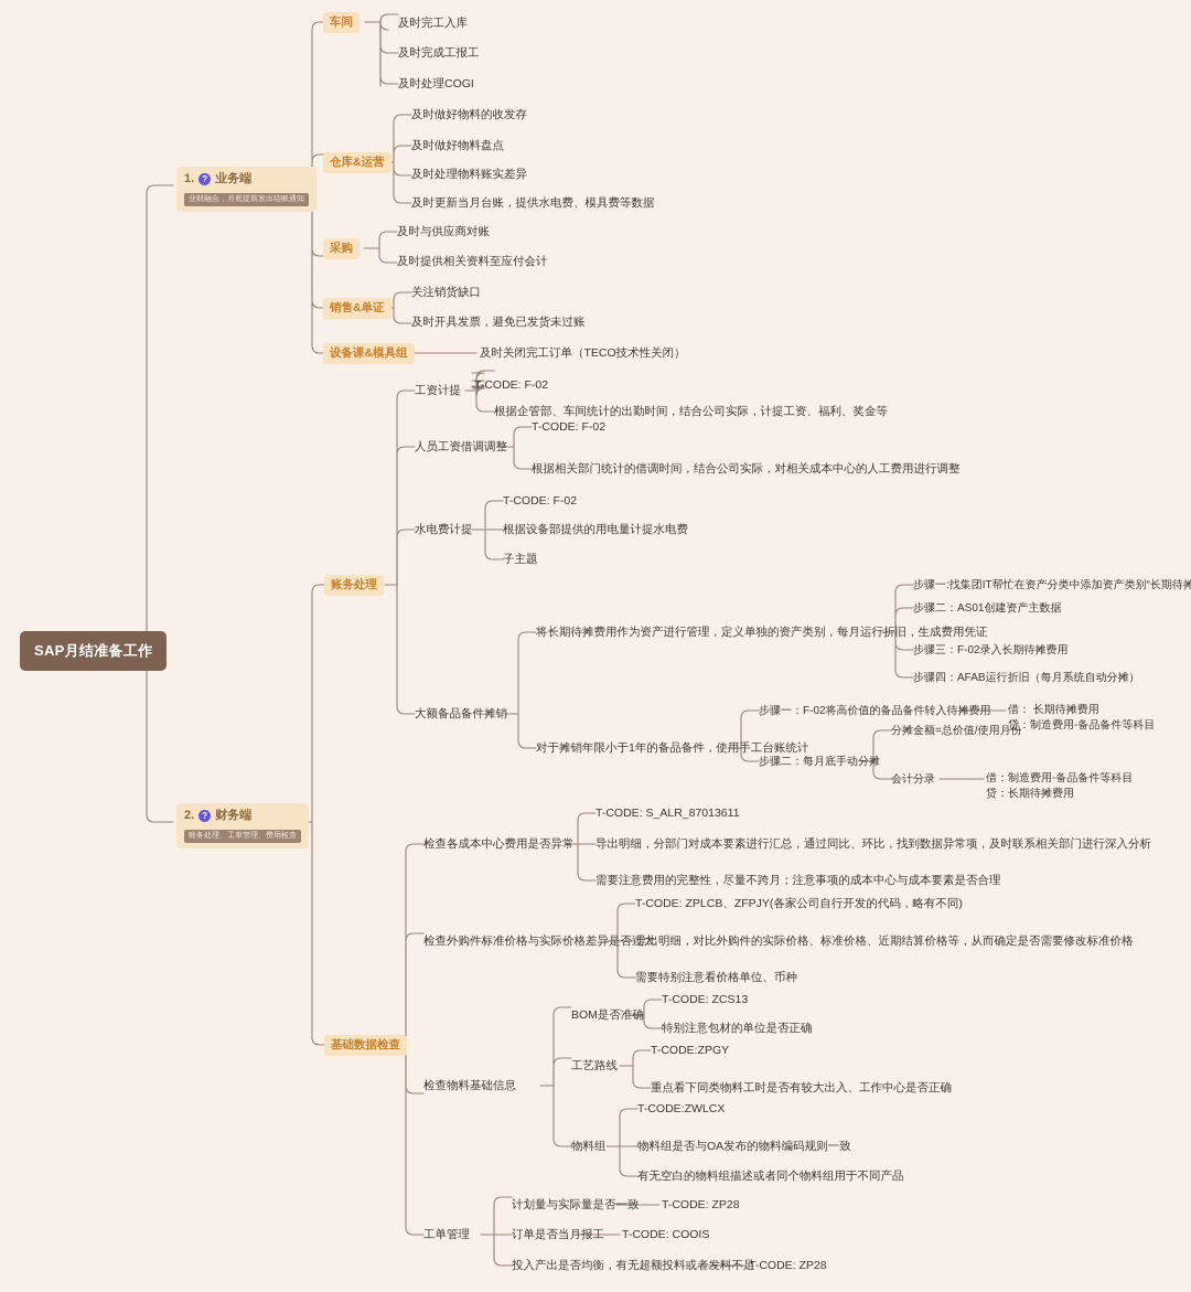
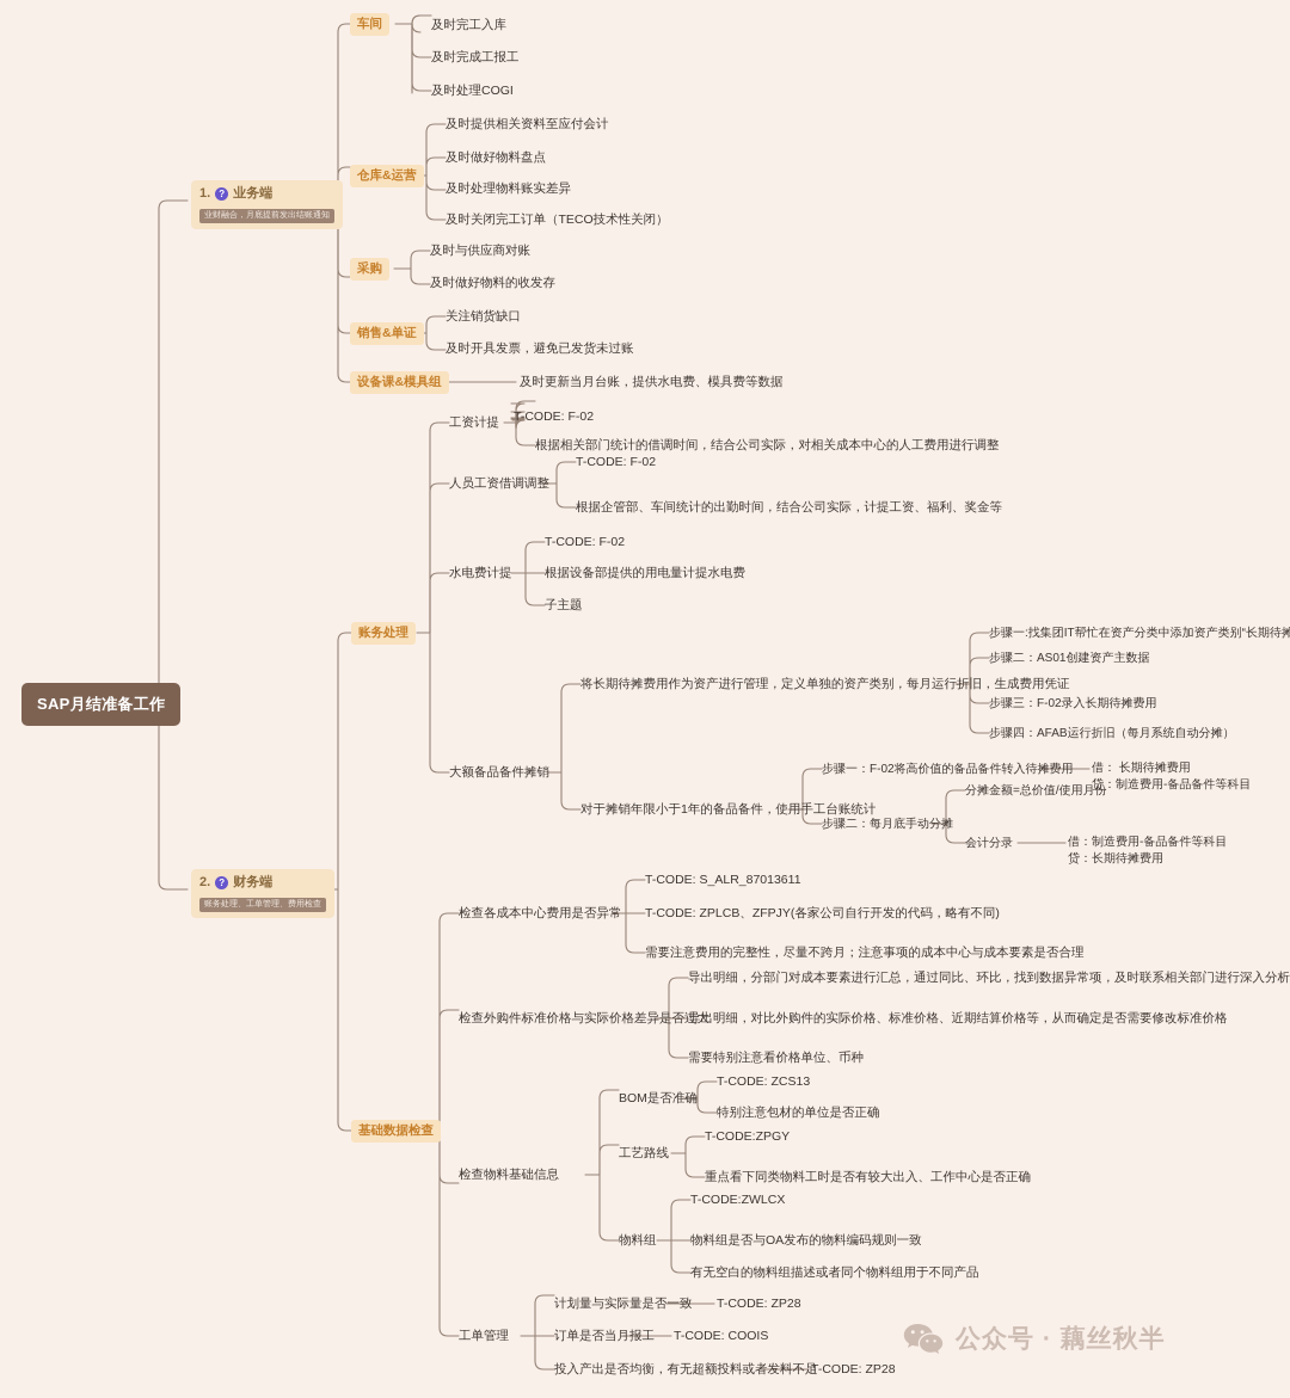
  SAP月结准备工作
  1.
  ?
  业务端
  车间
  仓库&运营
  采购
  销售&单证
  设备课&模具组
  及时完工入库
  及时完成工报工
  及时处理COGI
- 及时做好物料的收发存
+ 及时提供相关资料至应付会计
  及时做好物料盘点
  及时处理物料账实差异
- 及时更新当月台账，提供水电费、模具费等数据
+ 及时关闭完工订单（TECO技术性关闭）
  及时与供应商对账
- 及时提供相关资料至应付会计
+ 及时做好物料的收发存
  关注销货缺口
  及时开具发票，避免已发货未过账
- 及时关闭完工订单（TECO技术性关闭）
+ 及时更新当月台账，提供水电费、模具费等数据
  2.
  ?
  财务端
  账务处理
  工资计提
  T-CODE: F-02
- 根据企管部、车间统计的出勤时间，结合公司实际，计提工资、福利、奖金等
+ 根据相关部门统计的借调时间，结合公司实际，对相关成本中心的人工费用进行调整
  人员工资借调调整
  T-CODE: F-02
- 根据相关部门统计的借调时间，结合公司实际，对相关成本中心的人工费用进行调整
+ 根据企管部、车间统计的出勤时间，结合公司实际，计提工资、福利、奖金等
  水电费计提
  T-CODE: F-02
  根据设备部提供的用电量计提水电费
  子主题
  大额备品备件摊销
  将长期待摊费用作为资产进行管理，定义单独的资产类别，每月运行折旧，生成费用凭证
  步骤一:找集团IT帮忙在资产分类中添加资产类别“长期待摊
  步骤二：AS01创建资产主数据
  步骤三：F-02录入长期待摊费用
  步骤四：AFAB运行折旧（每月系统自动分摊）
  对于摊销年限小于1年的备品备件，使用手工台账统计
  步骤一：F-02将高价值的备品备件转入待摊费用
  借： 长期待摊费用
  贷：制造费用-备品备件等科目
  步骤二：每月底手动分摊
  分摊金额=总价值/使用月份
  会计分录
  借：制造费用-备品备件等科目
  贷：长期待摊费用
  基础数据检查
  检查各成本中心费用是否异常
  T-CODE: S_ALR_87013611
- 导出明细，分部门对成本要素进行汇总，通过同比、环比，找到数据异常项，及时联系相关部门进行深入分析
+ T-CODE: ZPLCB、ZFPJY(各家公司自行开发的代码，略有不同)
  需要注意费用的完整性，尽量不跨月；注意事项的成本中心与成本要素是否合理
  检查外购件标准价格与实际价格差异是否过大
- T-CODE: ZPLCB、ZFPJY(各家公司自行开发的代码，略有不同)
+ 导出明细，分部门对成本要素进行汇总，通过同比、环比，找到数据异常项，及时联系相关部门进行深入分析
  导出明细，对比外购件的实际价格、标准价格、近期结算价格等，从而确定是否需要修改标准价格
  需要特别注意看价格单位、币种
  检查物料基础信息
  BOM是否准确
  T-CODE: ZCS13
  特别注意包材的单位是否正确
  工艺路线
  T-CODE:ZPGY
  重点看下同类物料工时是否有较大出入、工作中心是否正确
  物料组
  T-CODE:ZWLCX
  物料组是否与OA发布的物料编码规则一致
  有无空白的物料组描述或者同个物料组用于不同产品
  工单管理
  计划量与实际量是否一致
  T-CODE: ZP28
  订单是否当月报工
  T-CODE: COOIS
  投入产出是否均衡，有无超额投料或者发料不足
  T-CODE: ZP28
+ 公众号 · 藕丝秋半
